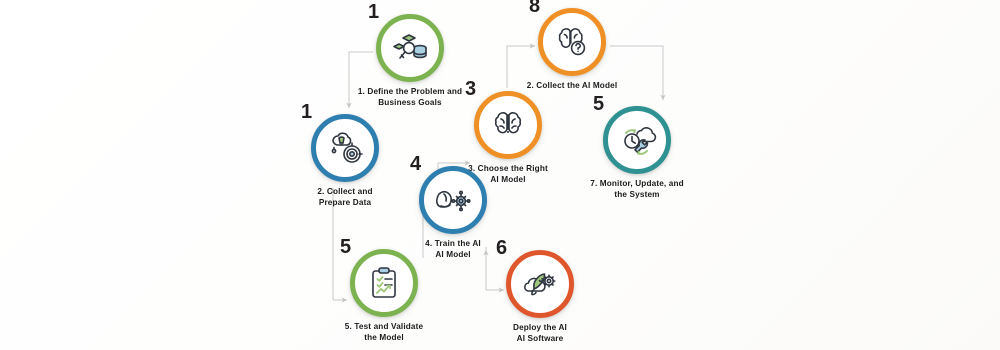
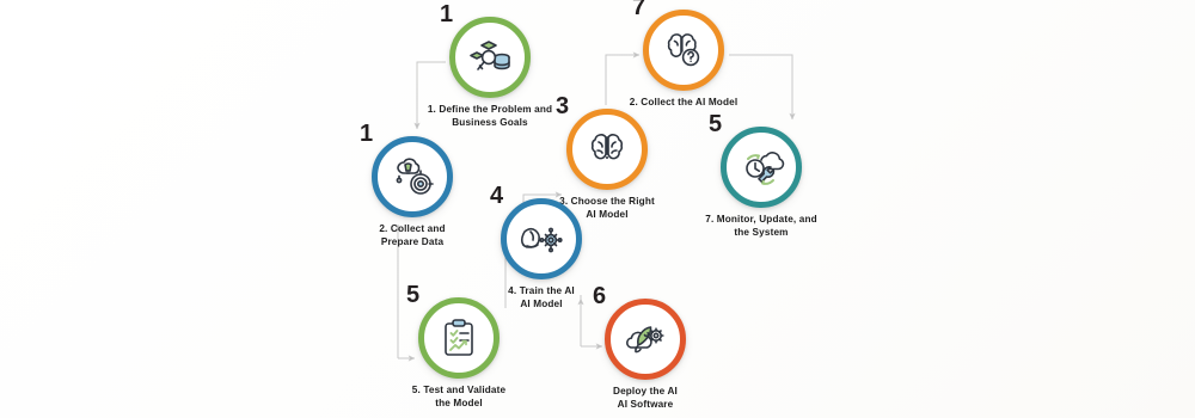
  1
  1. Define the Problem and
  Business Goals
  1
  2. Collect and
  Prepare Data
  3
  3. Choose the Right
  AI Model
  4
  4. Train the AI
  AI Model
  5
  5. Test and Validate
  the Model
  6
  Deploy the AI
  AI Software
- 8
+ 7
  2. Collect the AI Model
  5
  7. Monitor, Update, and
  the System
